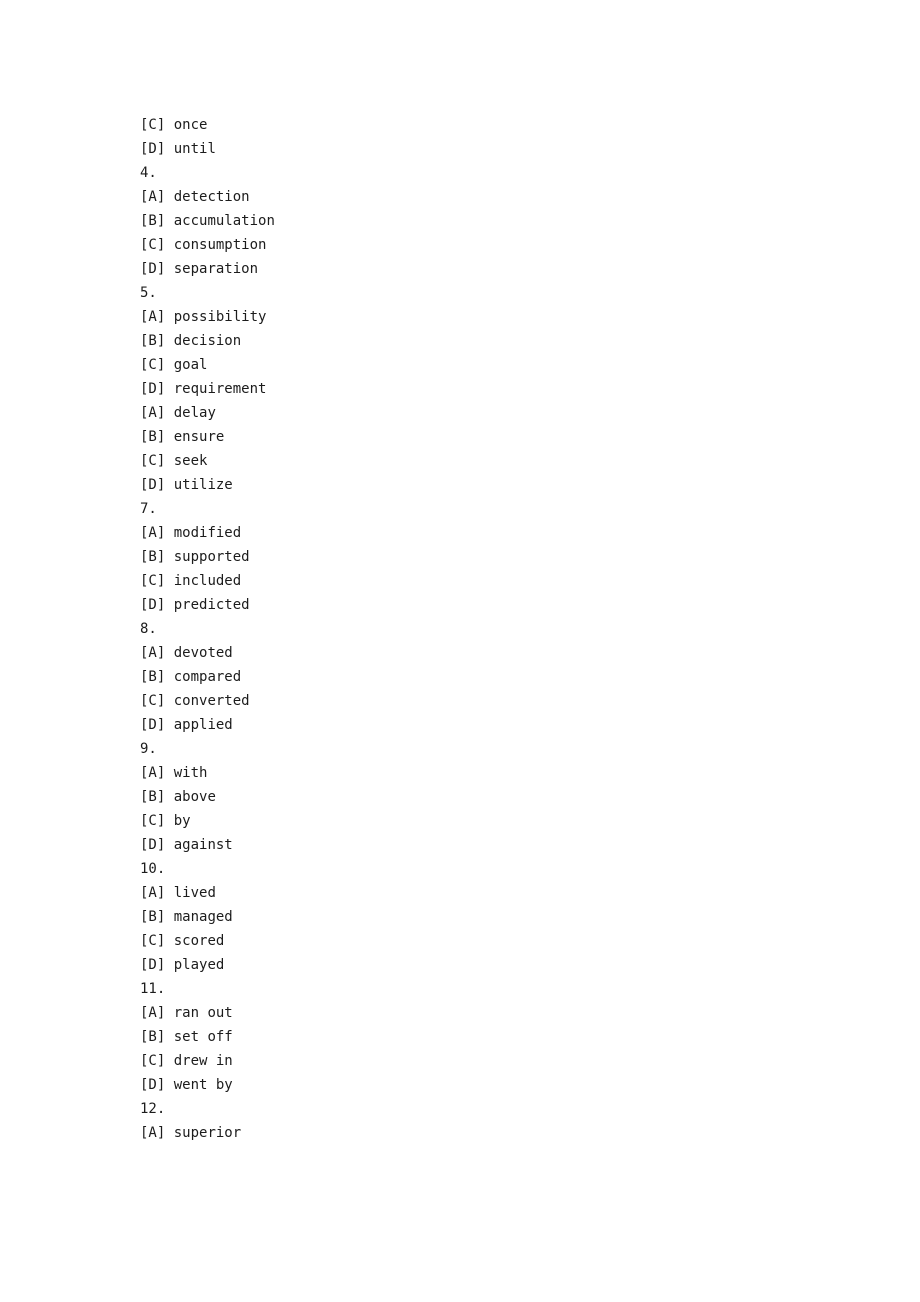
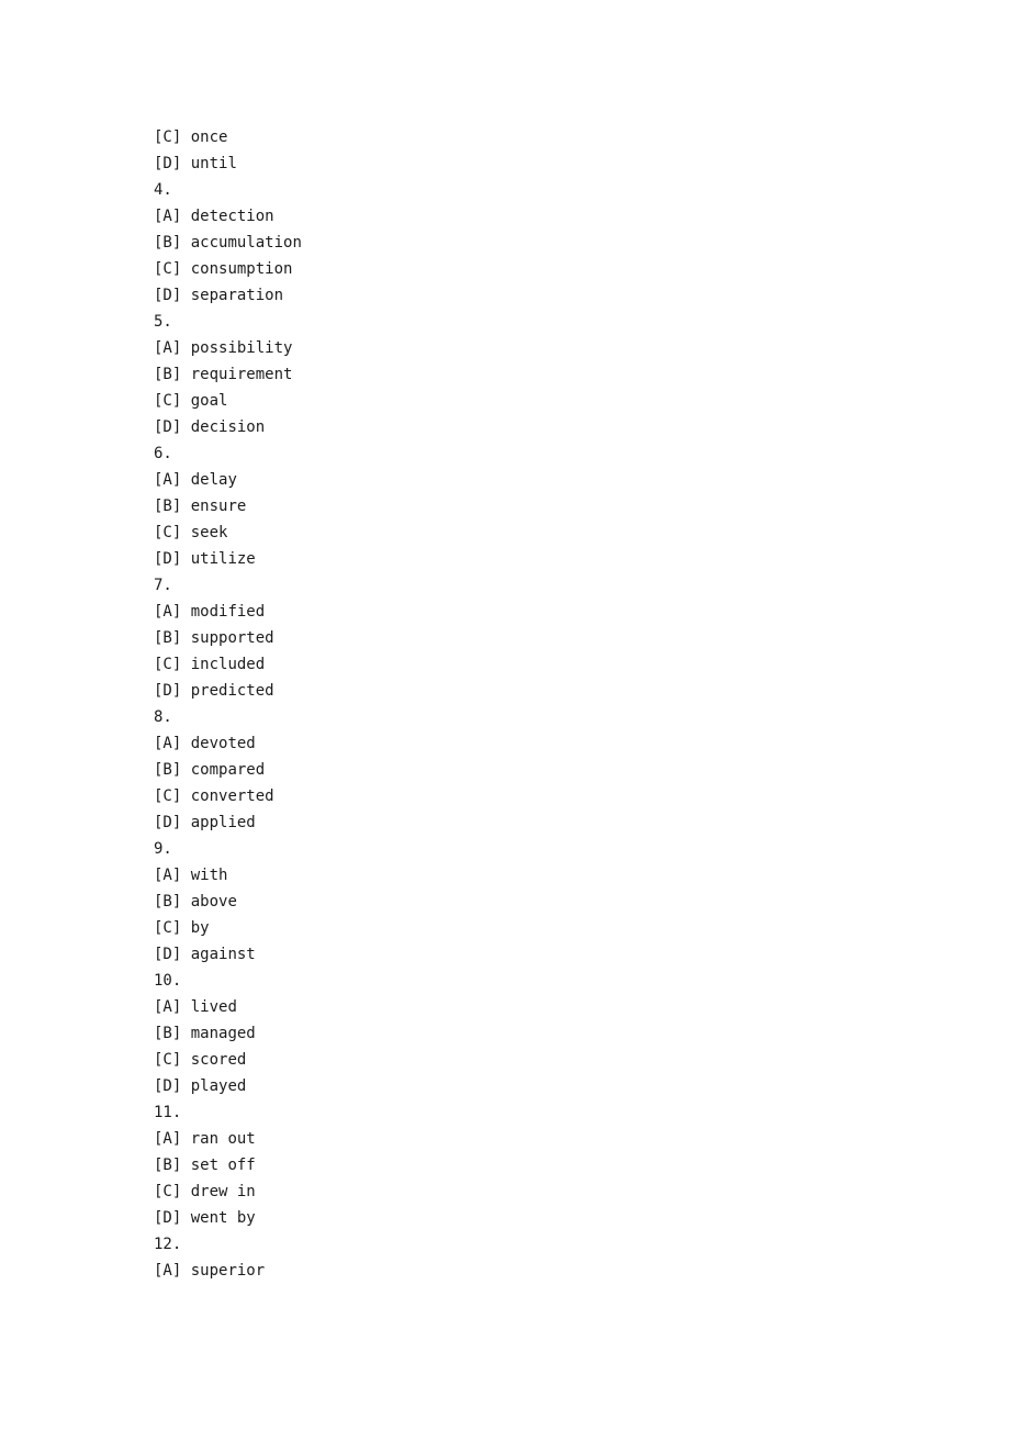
  [C] once
  [D] until
  4.
  [A] detection
  [B] accumulation
  [C] consumption
  [D] separation
  5.
  [A] possibility
- [B] decision
+ [B] requirement
  [C] goal
- [D] requirement
+ [D] decision
+ 6.
  [A] delay
  [B] ensure
  [C] seek
  [D] utilize
  7.
  [A] modified
  [B] supported
  [C] included
  [D] predicted
  8.
  [A] devoted
  [B] compared
  [C] converted
  [D] applied
  9.
  [A] with
  [B] above
  [C] by
  [D] against
  10.
  [A] lived
  [B] managed
  [C] scored
  [D] played
  11.
  [A] ran out
  [B] set off
  [C] drew in
  [D] went by
  12.
  [A] superior
